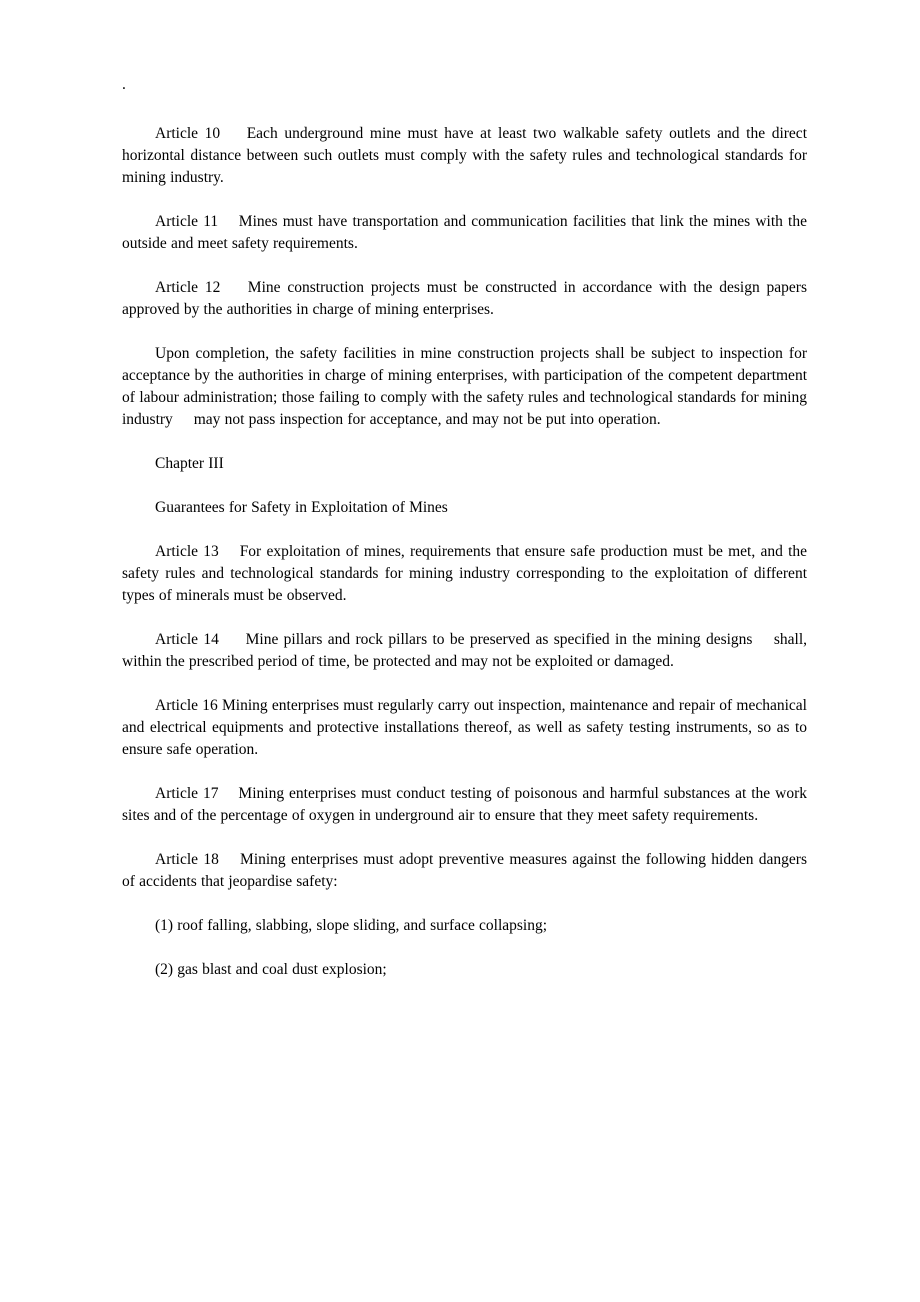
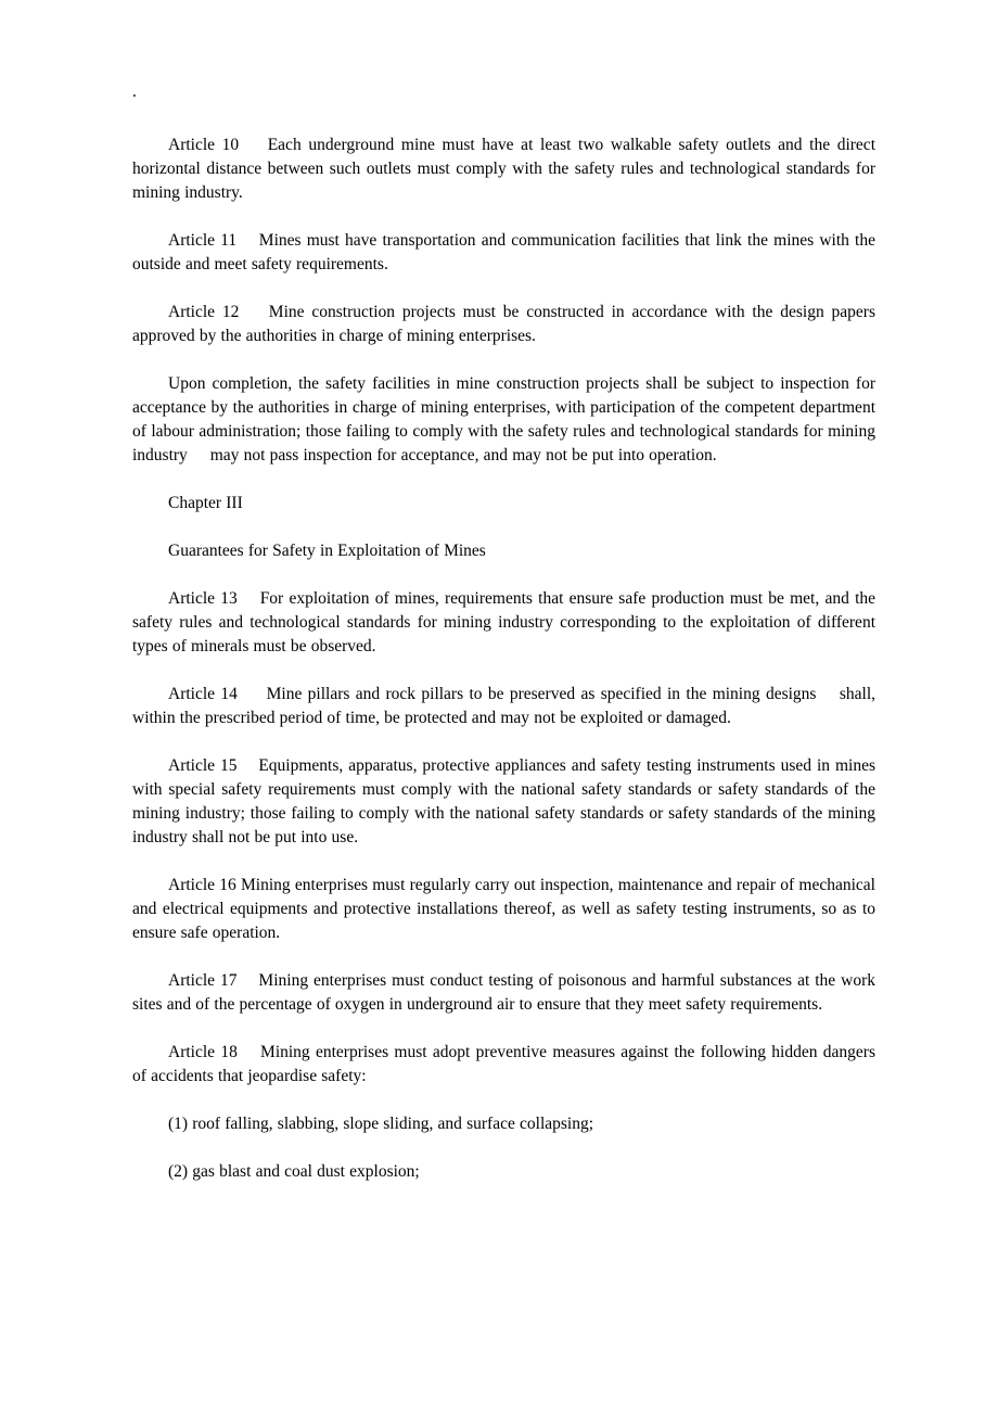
  .
  Article 10 Each underground mine must have at least two walkable safety outlets and the direct horizontal distance between such outlets must comply with the safety rules and technological standards for mining industry.
  Article 11 Mines must have transportation and communication facilities that link the mines with the outside and meet safety requirements.
  Article 12 Mine construction projects must be constructed in accordance with the design papers approved by the authorities in charge of mining enterprises.
  Upon completion, the safety facilities in mine construction projects shall be subject to inspection for acceptance by the authorities in charge of mining enterprises, with participation of the competent department of labour administration; those failing to comply with the safety rules and technological standards for mining industry may not pass inspection for acceptance, and may not be put into operation.
  Chapter III
  Guarantees for Safety in Exploitation of Mines
  Article 13 For exploitation of mines, requirements that ensure safe production must be met, and the safety rules and technological standards for mining industry corresponding to the exploitation of different types of minerals must be observed.
  Article 14 Mine pillars and rock pillars to be preserved as specified in the mining designs shall, within the prescribed period of time, be protected and may not be exploited or damaged.
+ Article 15 Equipments, apparatus, protective appliances and safety testing instruments used in mines with special safety requirements must comply with the national safety standards or safety standards of the mining industry; those failing to comply with the national safety standards or safety standards of the mining industry shall not be put into use.
  Article 16 Mining enterprises must regularly carry out inspection, maintenance and repair of mechanical and electrical equipments and protective installations thereof, as well as safety testing instruments, so as to ensure safe operation.
  Article 17 Mining enterprises must conduct testing of poisonous and harmful substances at the work sites and of the percentage of oxygen in underground air to ensure that they meet safety requirements.
  Article 18 Mining enterprises must adopt preventive measures against the following hidden dangers of accidents that jeopardise safety:
  (1) roof falling, slabbing, slope sliding, and surface collapsing;
  (2) gas blast and coal dust explosion;
